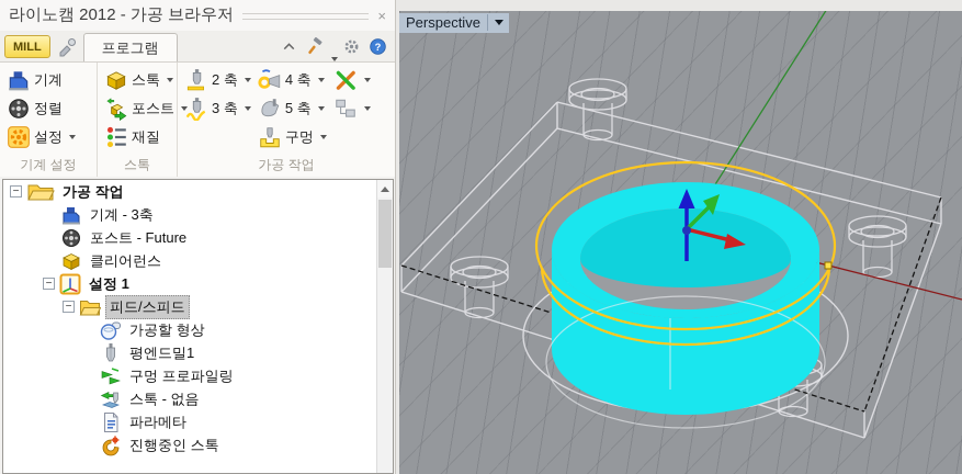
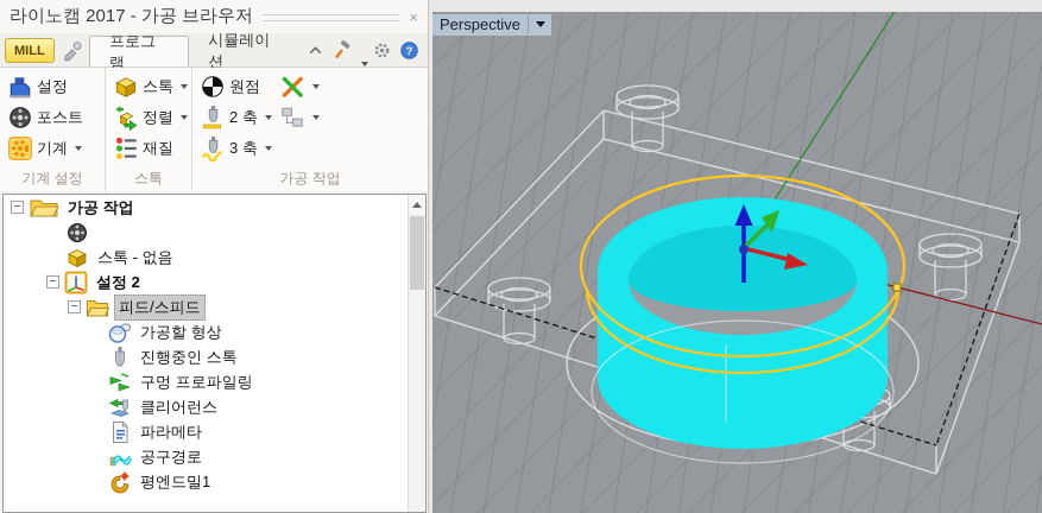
- 라이노캠 2012 - 가공 브라우저
+ 라이노캠 2017 - 가공 브라우저
  ×
  MILL
  프로그램
+ 시뮬레이션
  ?
- 기계
+ 설정
- 정렬
+ 포스트
- 설정
+ 기계
  기계 설정
  스톡
- 포스트
+ 정렬
  재질
  스톡
+ 원점
  2 축
  3 축
- 4 축
- 5 축
- 구멍
  가공 작업
  가공 작업
- 기계 - 3축
- 포스트 - Future
- 클리어런스
+ 스톡 - 없음
- 설정 1
+ 설정 2
  피드/스피드
  가공할 형상
- 평엔드밀1
+ 진행중인 스톡
  구멍 프로파일링
- 스톡 - 없음
+ 클리어런스
  파라메타
+ 공구경로
- 진행중인 스톡
+ 평엔드밀1
  Perspective
